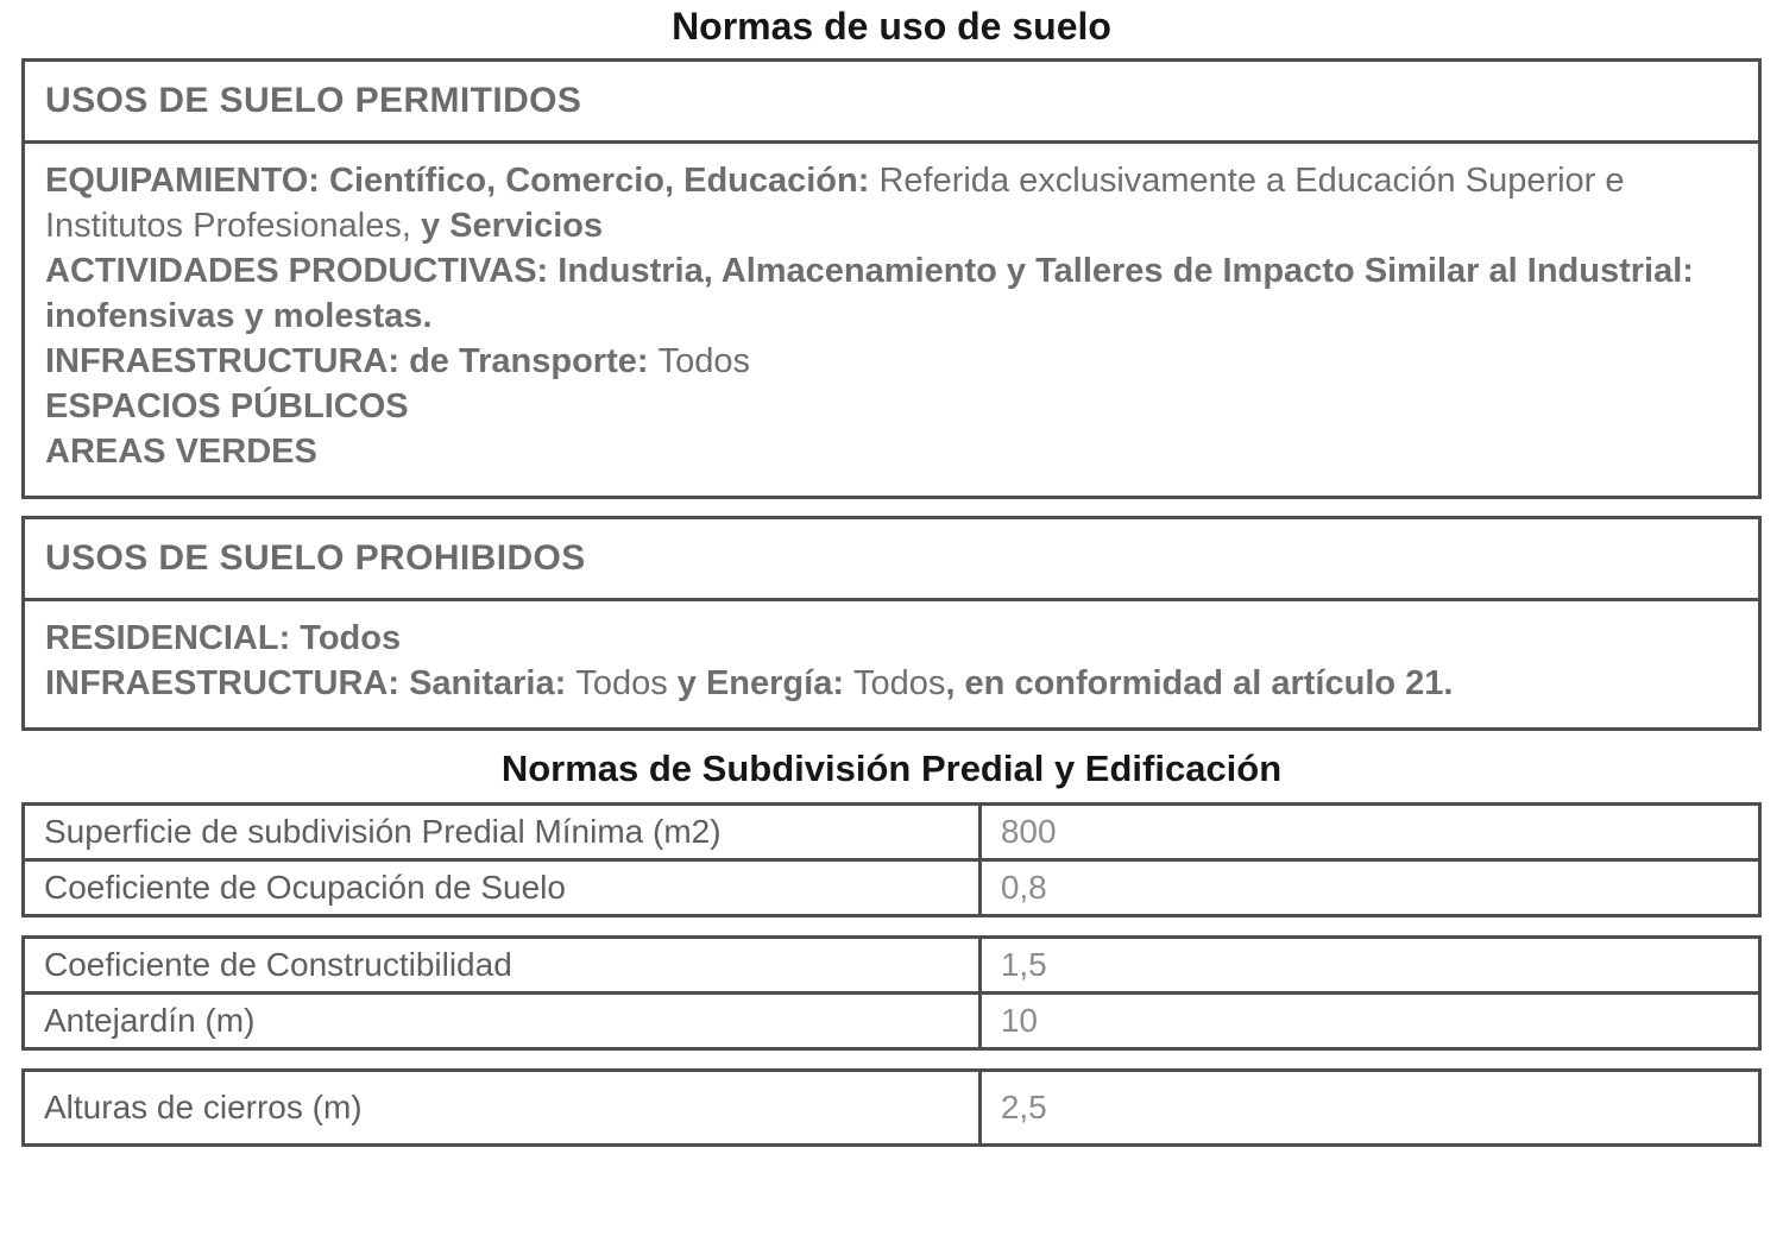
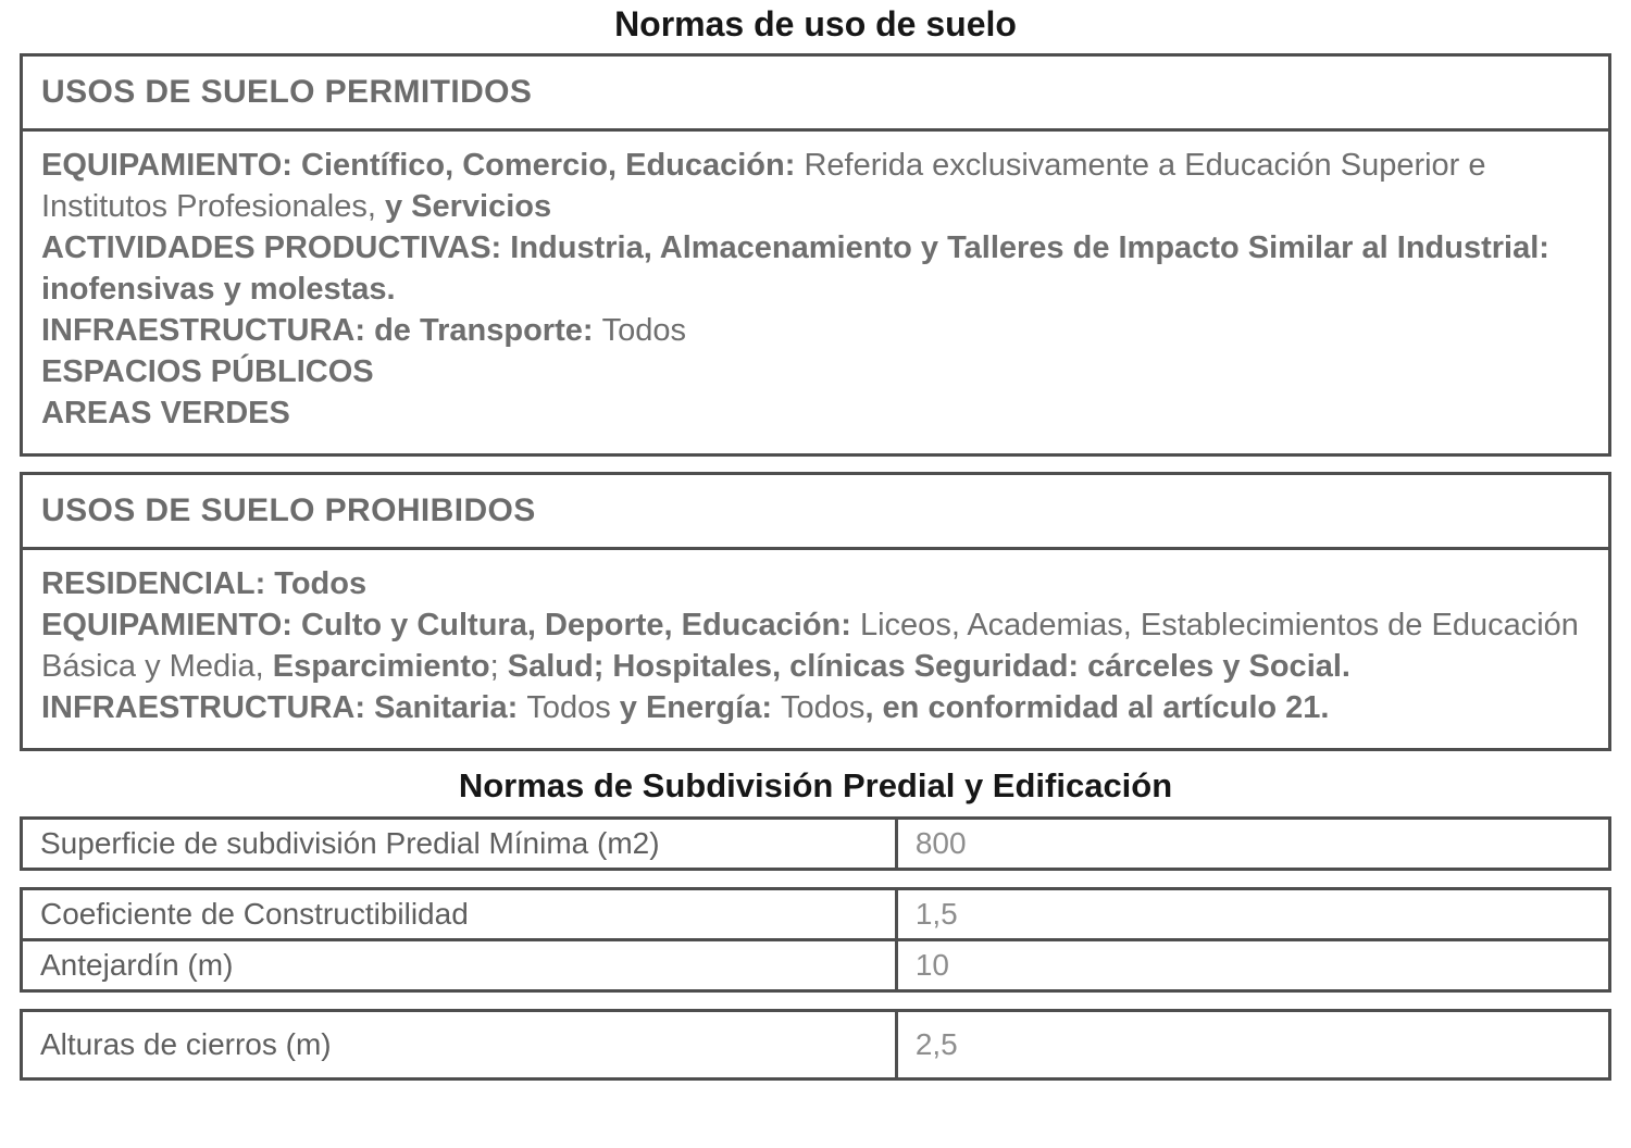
  Normas de uso de suelo
  USOS DE SUELO PERMITIDOS
  EQUIPAMIENTO: Científico, Comercio, Educación: Referida exclusivamente a Educación Superior e Institutos Profesionales, y Servicios
  ACTIVIDADES PRODUCTIVAS: Industria, Almacenamiento y Talleres de Impacto Similar al Industrial: inofensivas y molestas.
  INFRAESTRUCTURA: de Transporte: Todos
  ESPACIOS PÚBLICOS
  AREAS VERDES
  USOS DE SUELO PROHIBIDOS
  RESIDENCIAL: Todos
+ EQUIPAMIENTO: Culto y Cultura, Deporte, Educación: Liceos, Academias, Establecimientos de Educación Básica y Media, Esparcimiento; Salud; Hospitales, clínicas Seguridad: cárceles y Social.
  INFRAESTRUCTURA: Sanitaria: Todos y Energía: Todos, en conformidad al artículo 21.
  Normas de Subdivisión Predial y Edificación
  Superficie de subdivisión Predial Mínima (m2)
  800
- Coeficiente de Ocupación de Suelo
- 0,8
  Coeficiente de Constructibilidad
  1,5
  Antejardín (m)
  10
  Alturas de cierros (m)
  2,5
